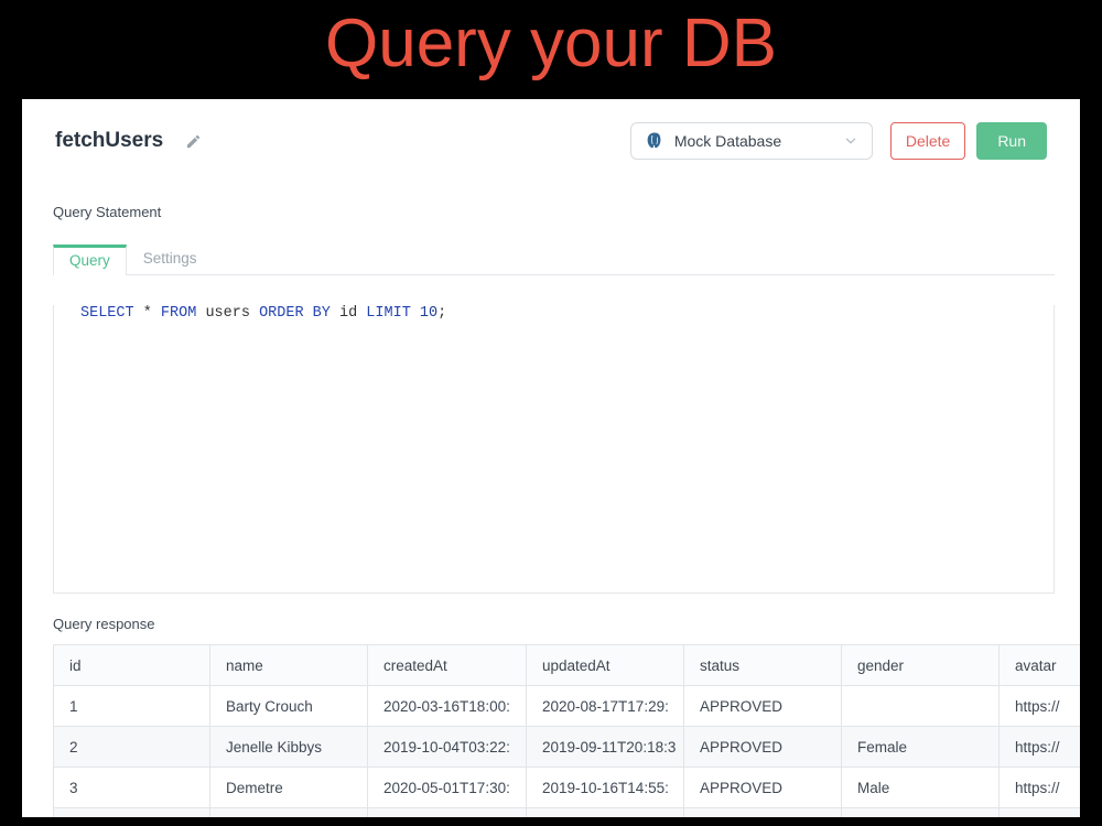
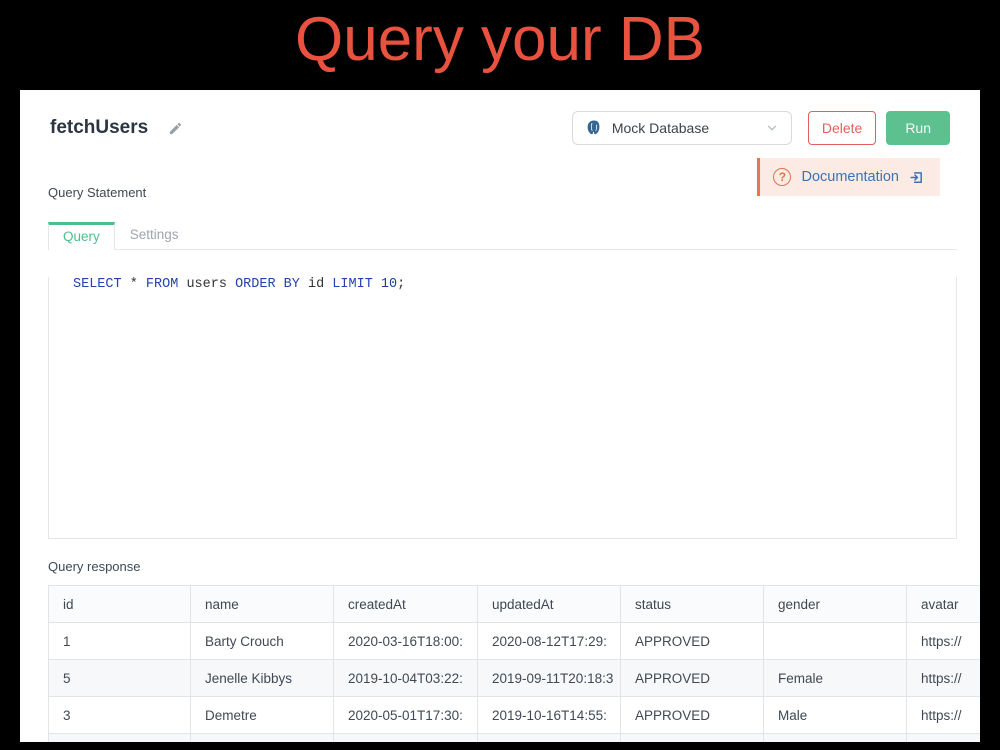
  Query your DB
  fetchUsers
  Mock Database
  Delete
  Run
+ ?
+ Documentation
  Query Statement
  Query
  Settings
  SELECT * FROM users ORDER BY id LIMIT 10;
  Query response
  id	name	createdAt	updatedAt	status	gender	avatar
- 1	Barty Crouch	2020-03-16T18:00:	2020-08-17T17:29:	APPROVED		https://
+ 1	Barty Crouch	2020-03-16T18:00:	2020-08-12T17:29:	APPROVED		https://
- 2	Jenelle Kibbys	2019-10-04T03:22:	2019-09-11T20:18:3	APPROVED	Female	https://
+ 5	Jenelle Kibbys	2019-10-04T03:22:	2019-09-11T20:18:3	APPROVED	Female	https://
  3	Demetre	2020-05-01T17:30:	2019-10-16T14:55:	APPROVED	Male	https://
